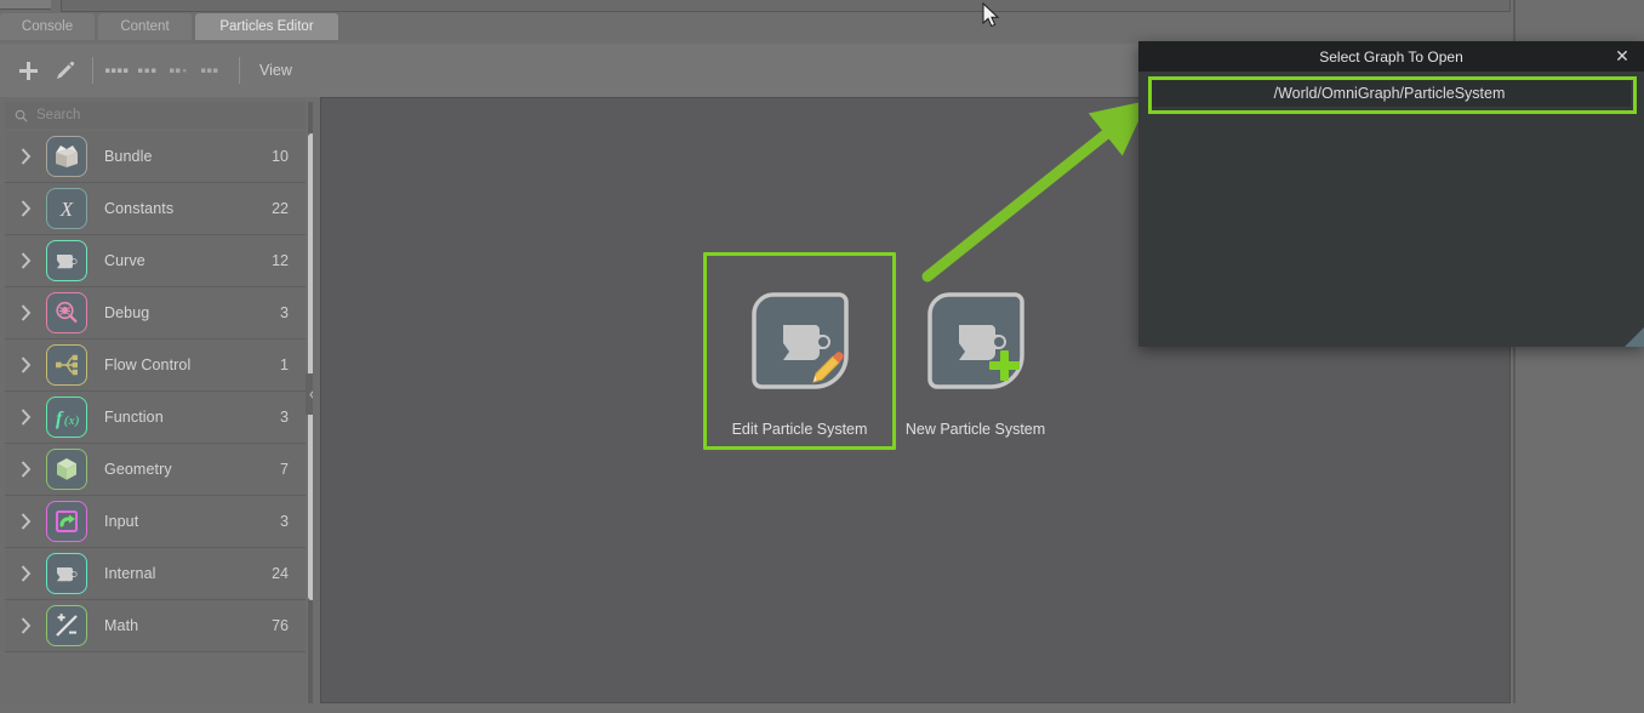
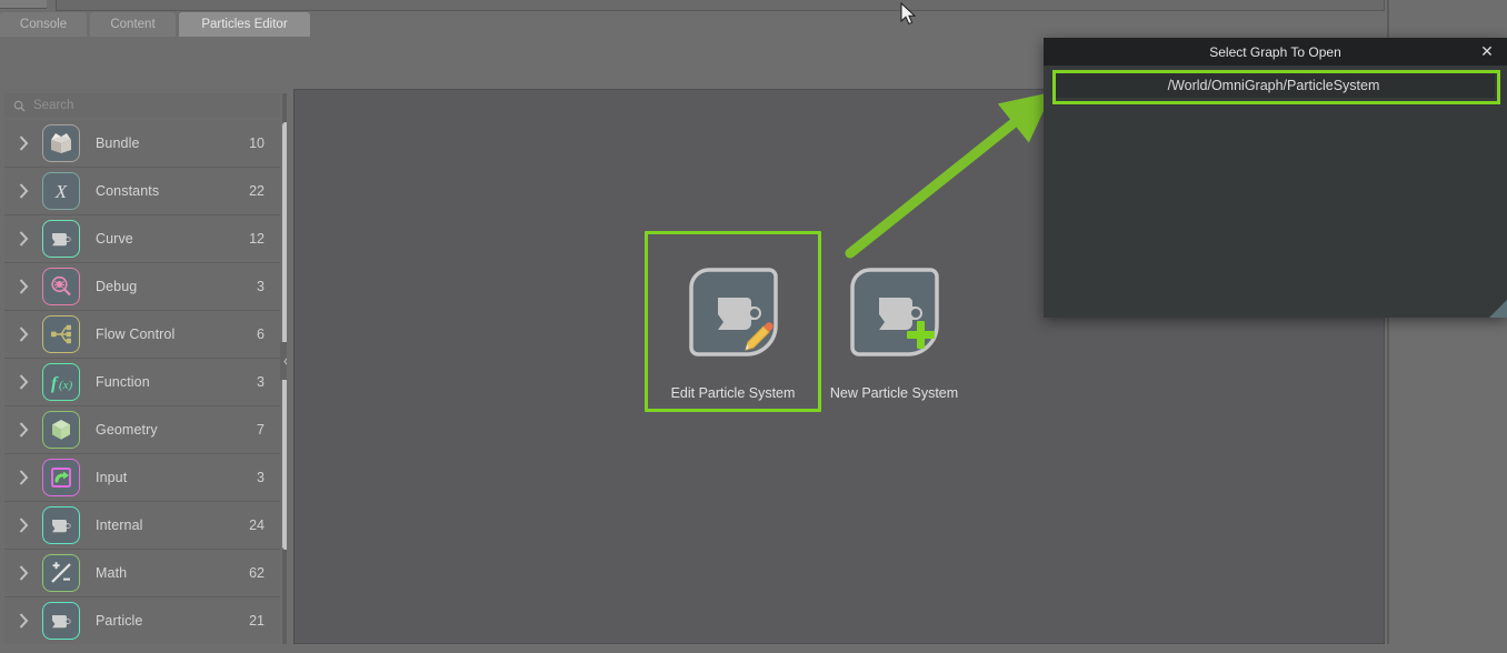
  Console
  Content
  Particles Editor
- View
  Search
  Bundle
  10
  X
  Constants
  22
  Curve
  12
  Debug
  3
  Flow Control
- 1
+ 6
  f
  (x)
  Function
  3
  Geometry
  7
  Input
  3
  Internal
  24
  Math
- 76
+ 62
+ Particle
+ 21
  Edit Particle System
  New Particle System
  Select Graph To Open
  ✕
  /World/OmniGraph/ParticleSystem
